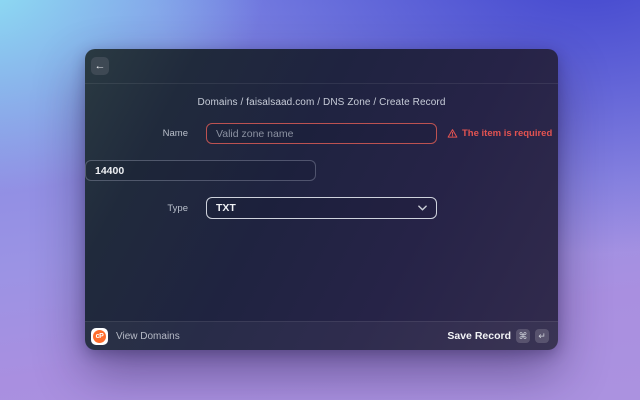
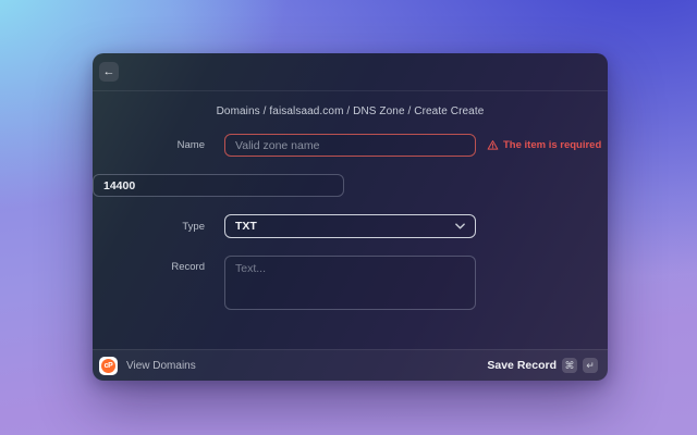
  ←
- Domains / faisalsaad.com / DNS Zone / Create Record
+ Domains / faisalsaad.com / DNS Zone / Create Create
  Name
  Valid zone name
  The item is required
  14400
  Type
  TXT
+ Record
+ Text...
  View Domains
  Save Record
  ⌘
  ↵
